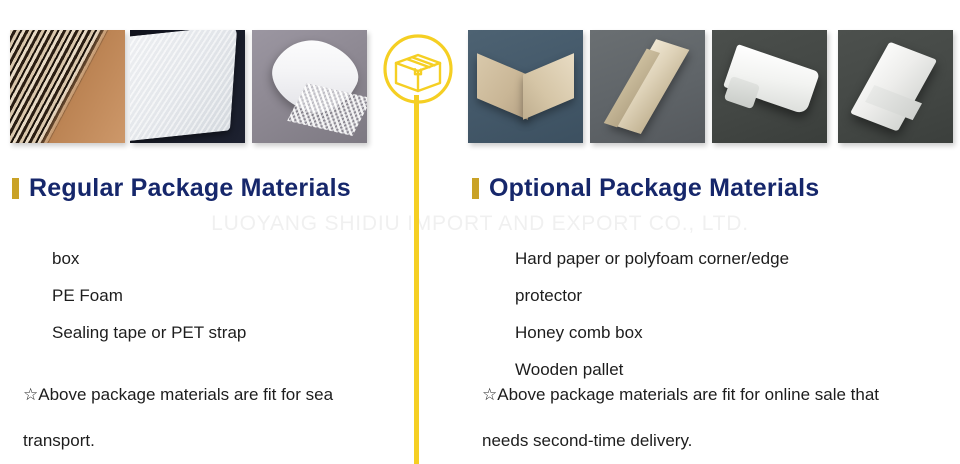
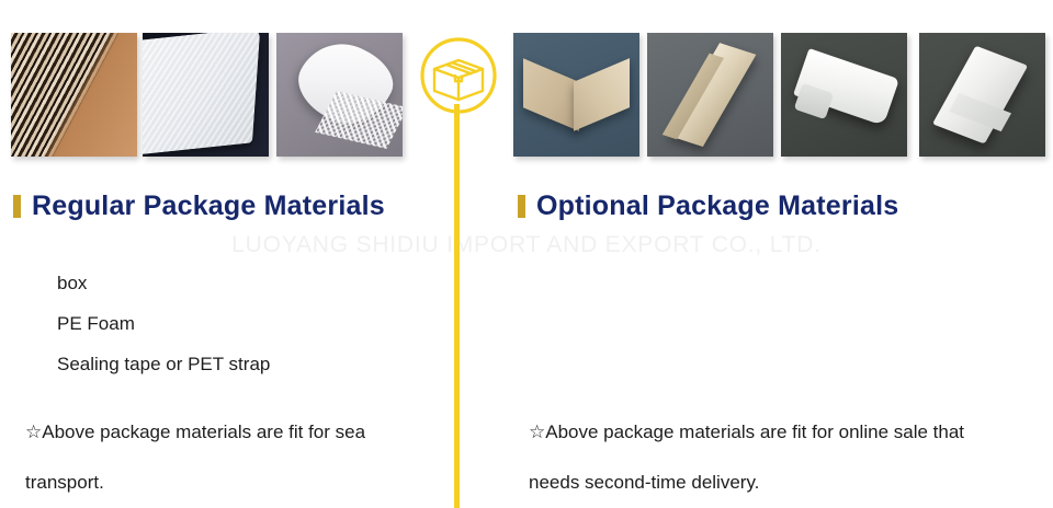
  LUOYANG SHIDIU IMPORT AND EXPORT CO., LTD.
  Regular Package Materials
  Optional Package Materials
  box
  PE Foam
  Sealing tape or PET strap
  ☆Above package materials are fit for sea
  transport.
- Hard paper or polyfoam corner/edge
- protector
- Honey comb box
- Wooden pallet
  ☆Above package materials are fit for online sale that
  needs second-time delivery.
